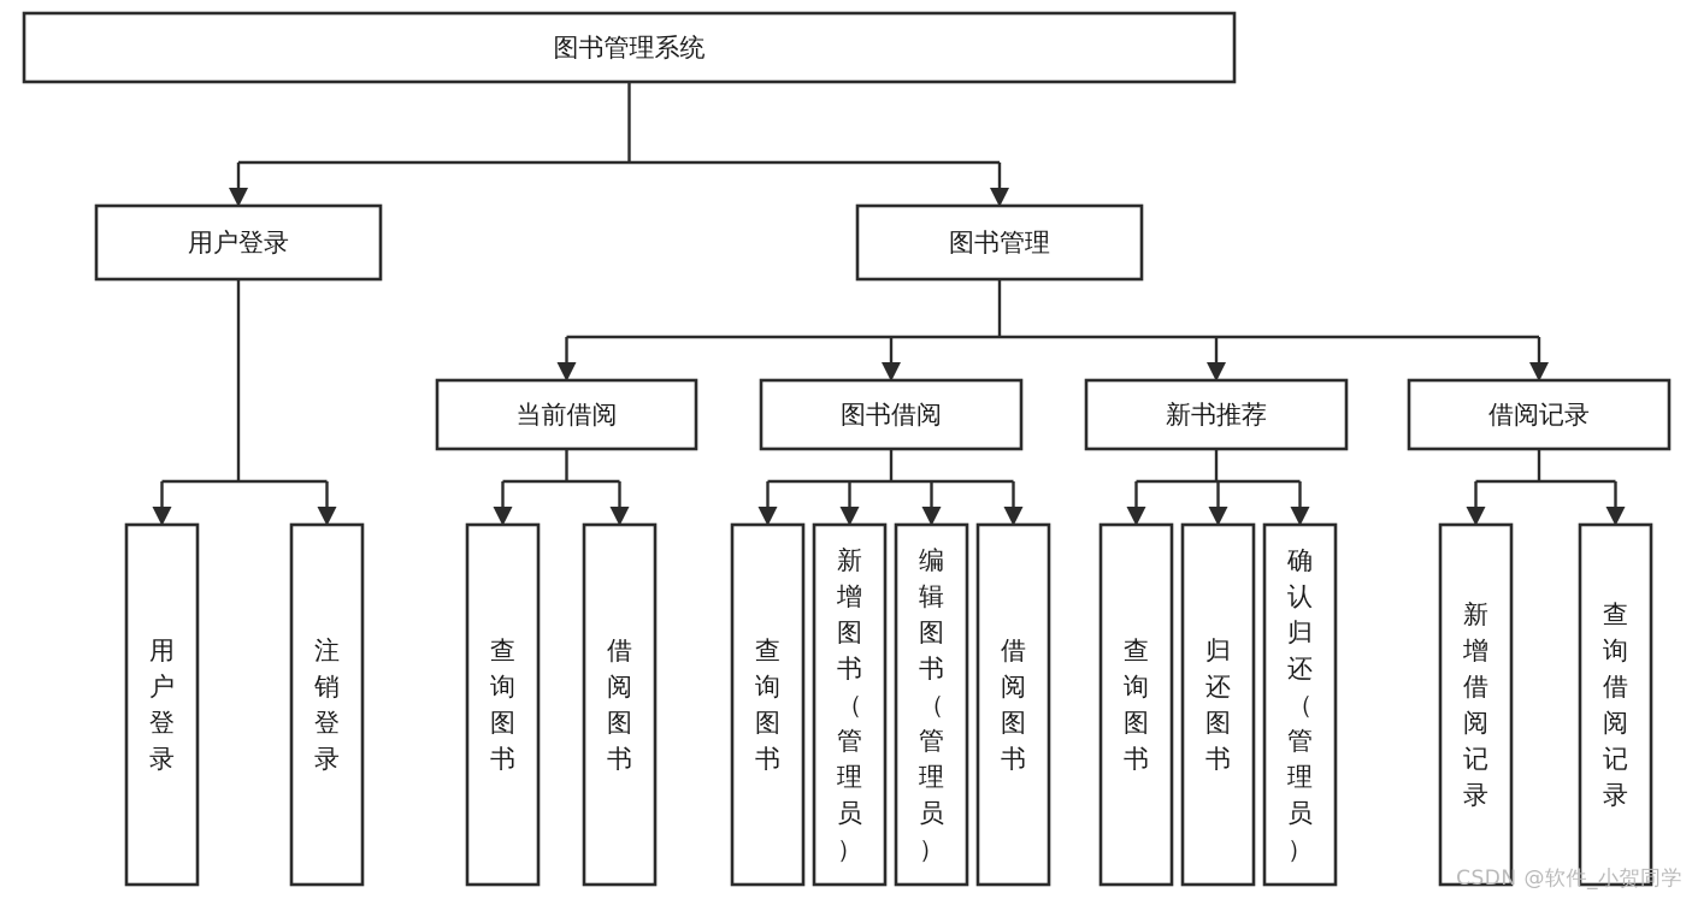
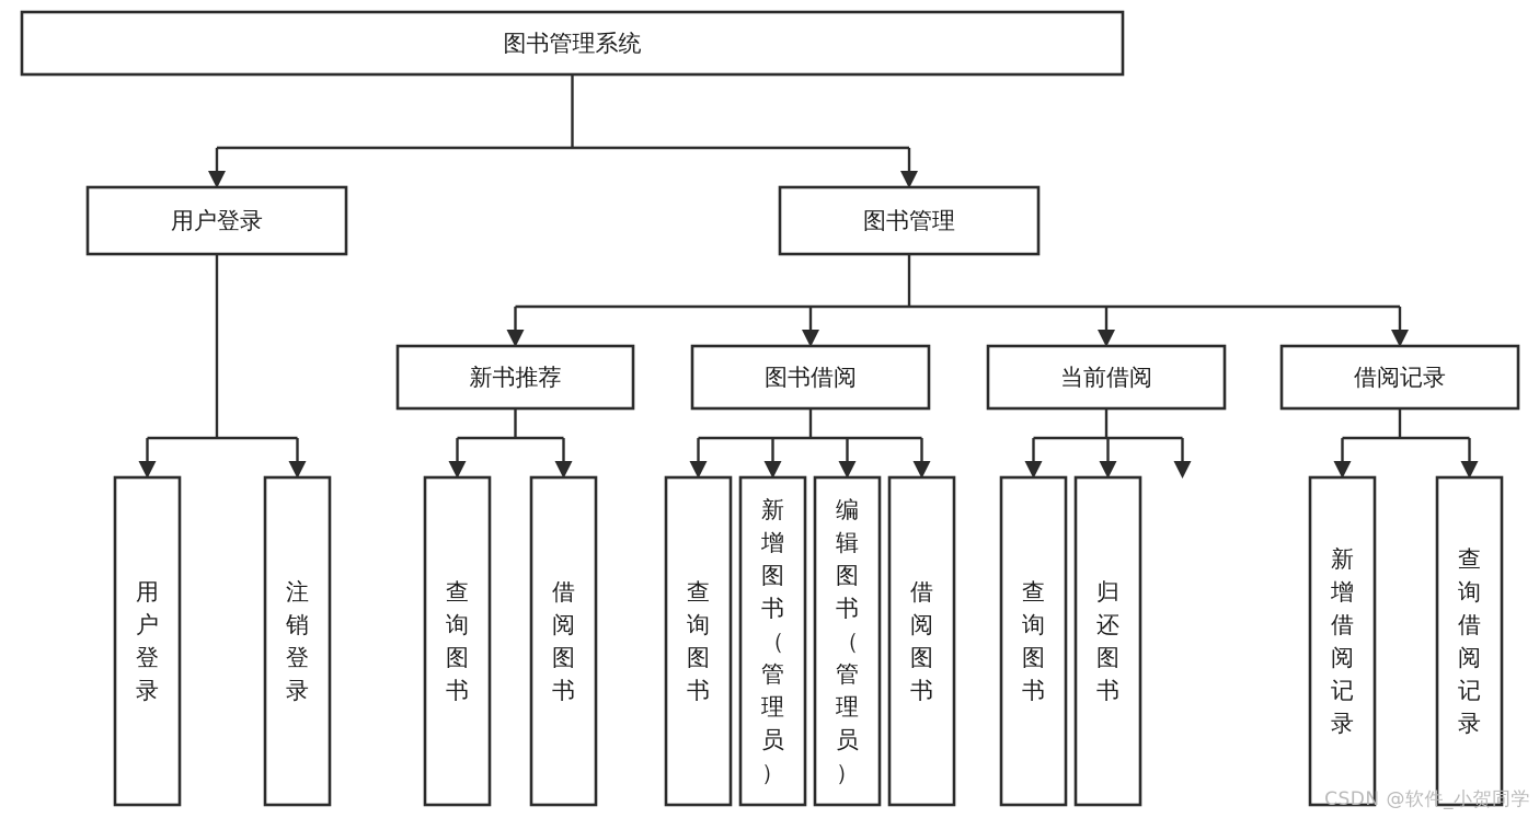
  图书管理系统
  用户登录
  图书管理
- 当前借阅
+ 新书推荐
  图书借阅
- 新书推荐
+ 当前借阅
  借阅记录
  用户登录
  注销登录
  查询图书
  借阅图书
  查询图书
  新增图书（管理员）
  编辑图书（管理员）
  借阅图书
  查询图书
  归还图书
- 确认归还（管理员）
  新增借阅记录
  查询借阅记录
  CSDN @软件_小贺同学
